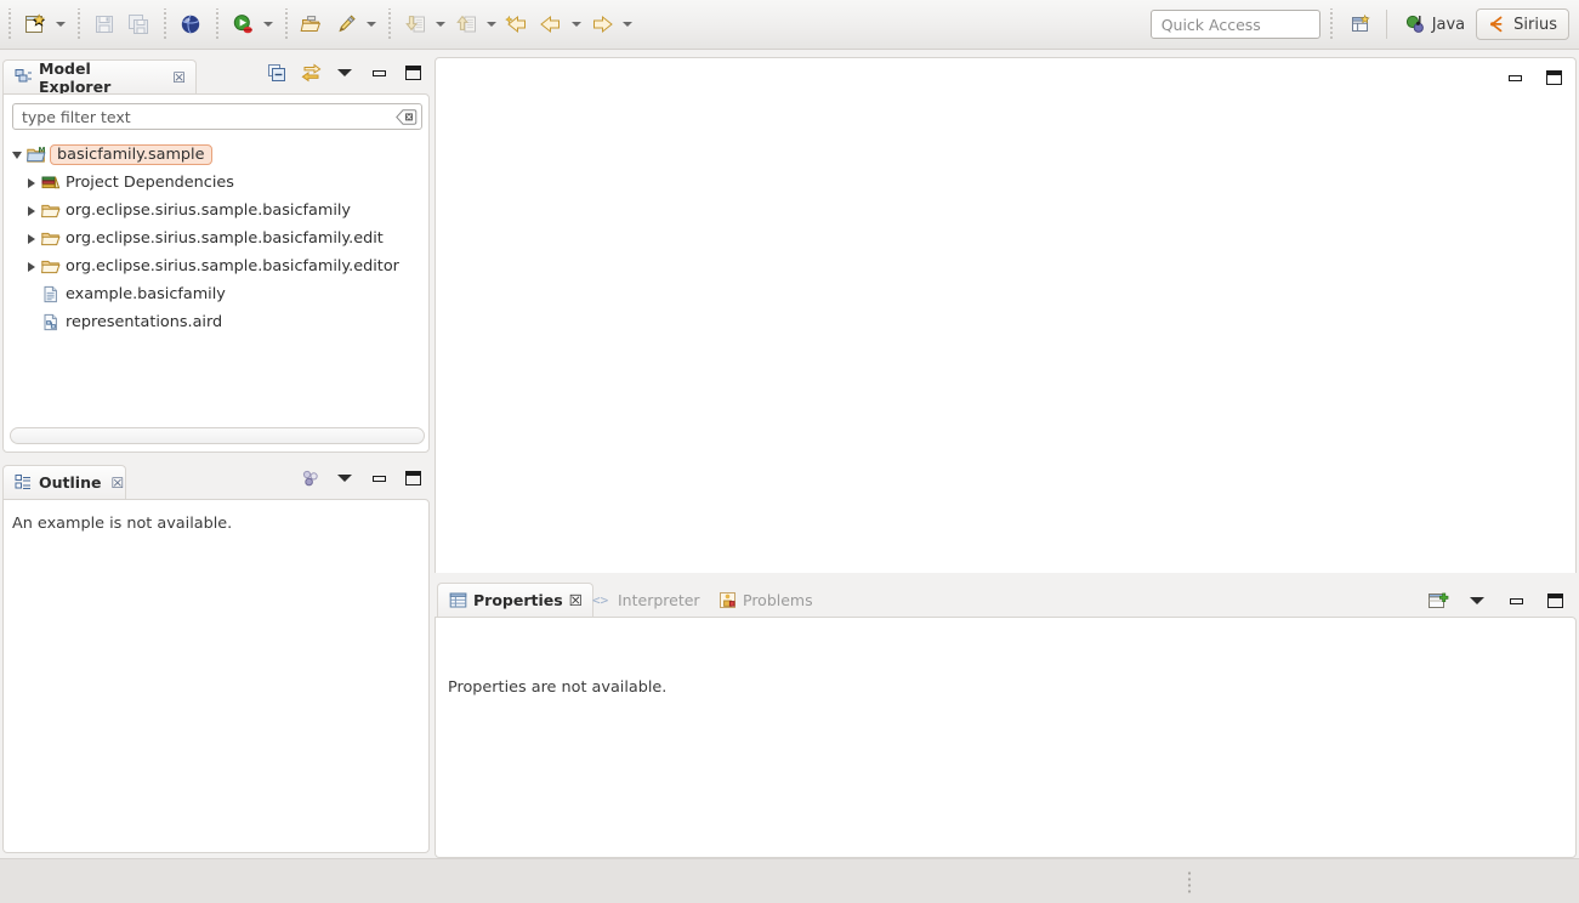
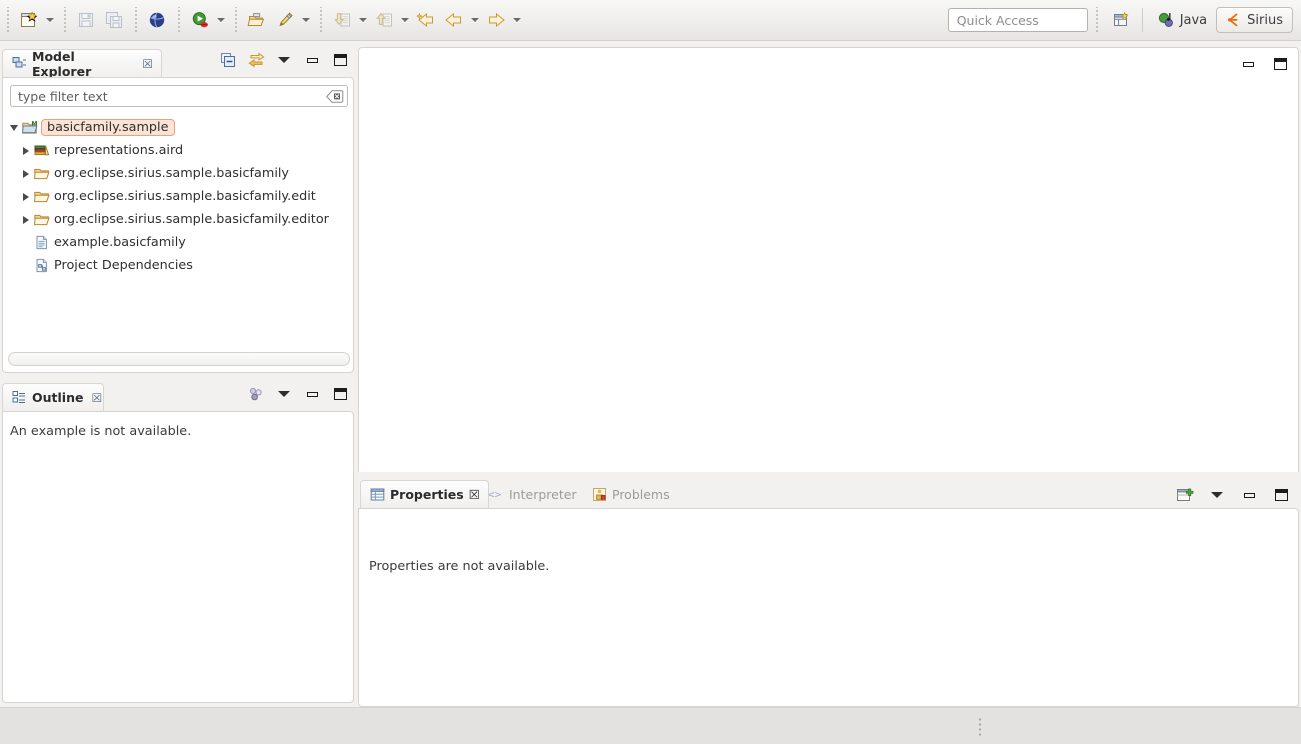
  Quick Access
  Java
  Sirius
  Model Explorer
  ☒
  type filter text
  basicfamily.sample
- Project Dependencies
+ representations.aird
  org.eclipse.sirius.sample.basicfamily
  org.eclipse.sirius.sample.basicfamily.edit
  org.eclipse.sirius.sample.basicfamily.editor
  example.basicfamily
- representations.aird
+ Project Dependencies
  Outline
  ☒
  An example is not available.
  Properties
  ☒
  <>
  Interpreter
  Problems
  Properties are not available.
